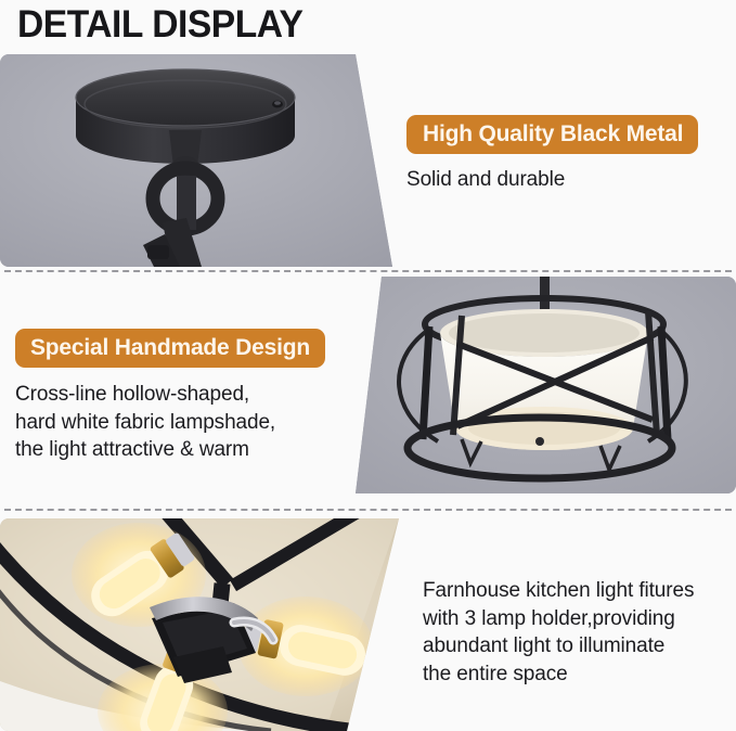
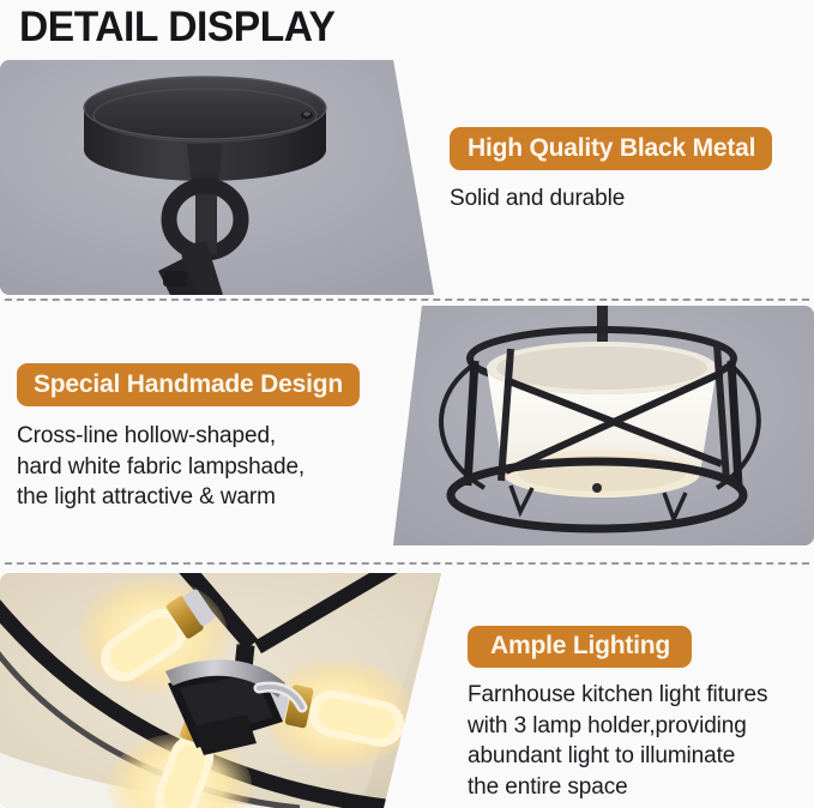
  DETAIL DISPLAY
  High Quality Black Metal
  Solid and durable
  Special Handmade Design
  Cross-line hollow-shaped,
  hard white fabric lampshade,
  the light attractive & warm
+ Ample Lighting
  Farnhouse kitchen light fitures
  with 3 lamp holder,providing
  abundant light to illuminate
  the entire space
